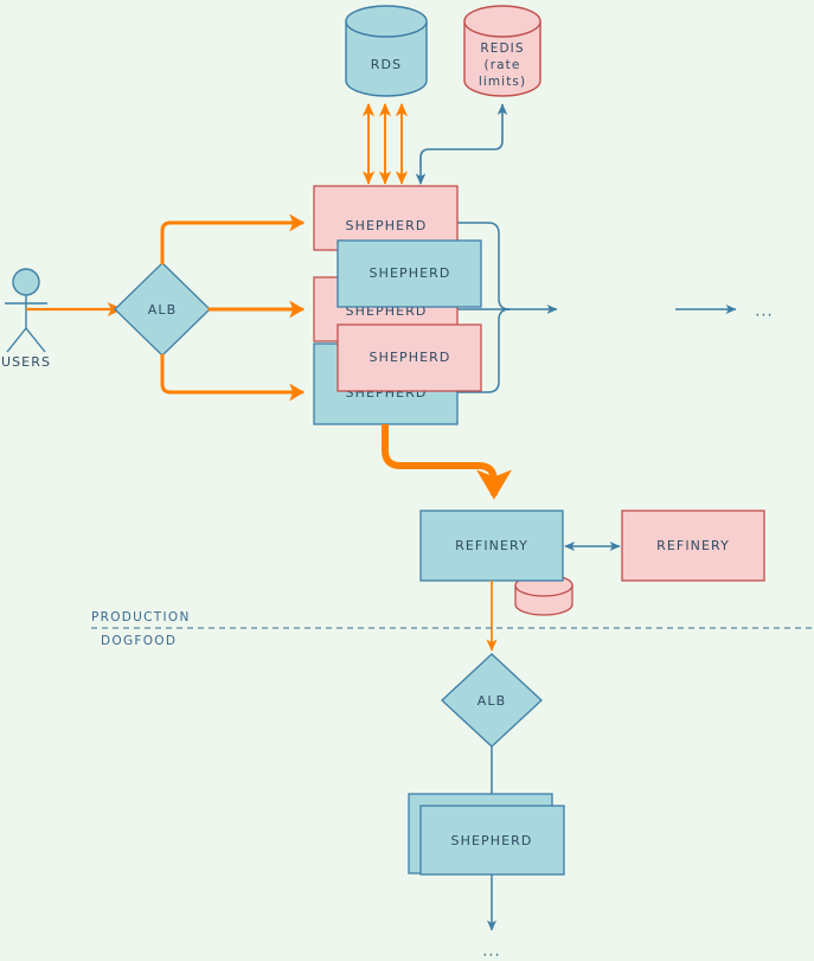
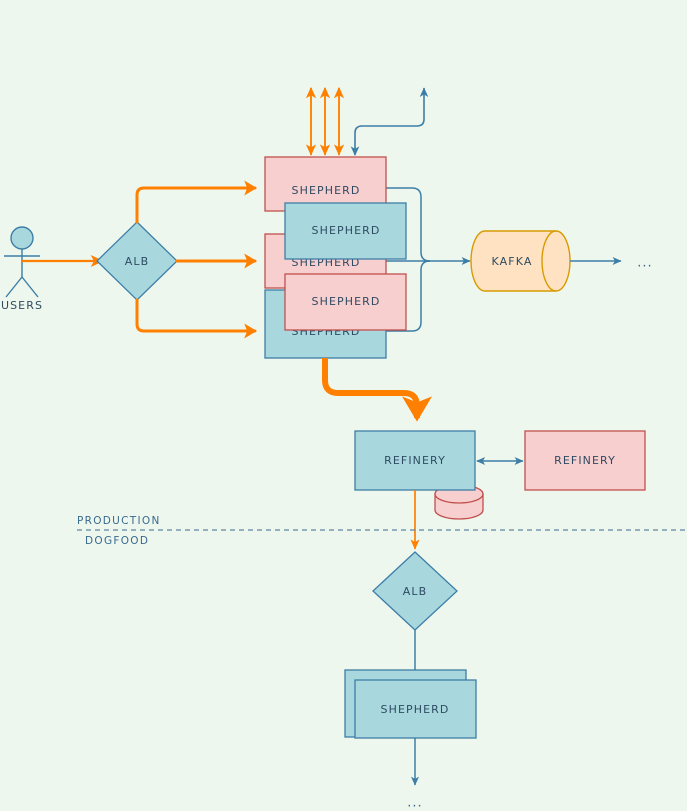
- RDS
- REDIS
- (rate
- limits)
  USERS
  ALB
  SHEPHERD
  SHEPHERD
  SHEPHERD
  SHEPHERD
  SHEPHERD
+ KAFKA
  ...
  REFINERY
  REFINERY
  PRODUCTION
  DOGFOOD
  ALB
  SHEPHERD
  ...
